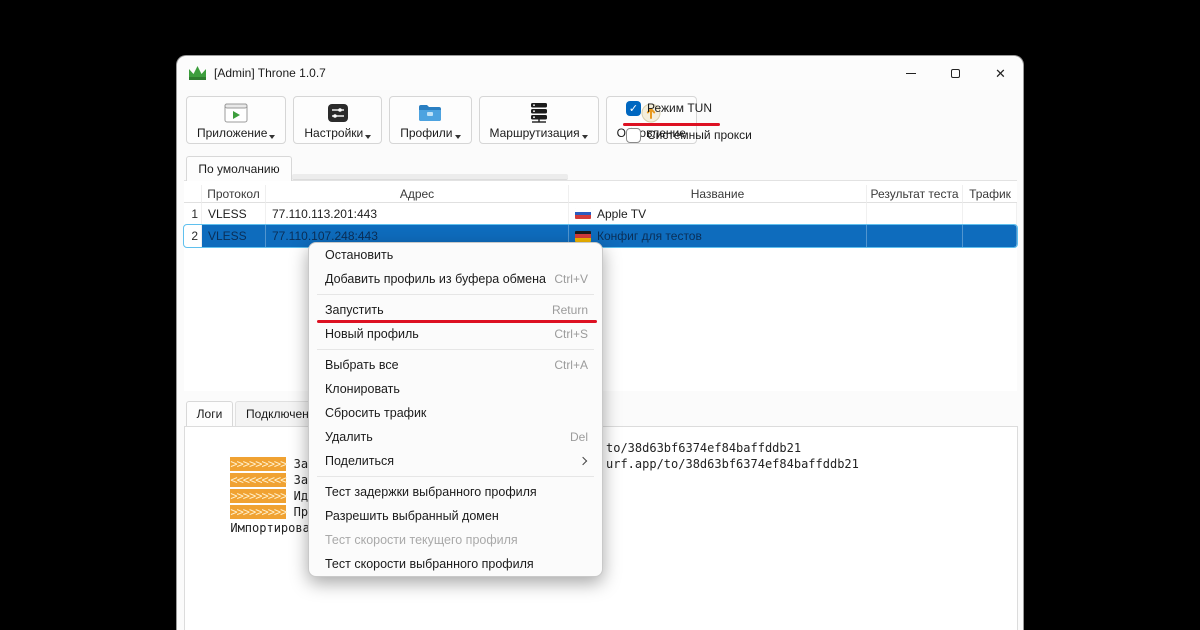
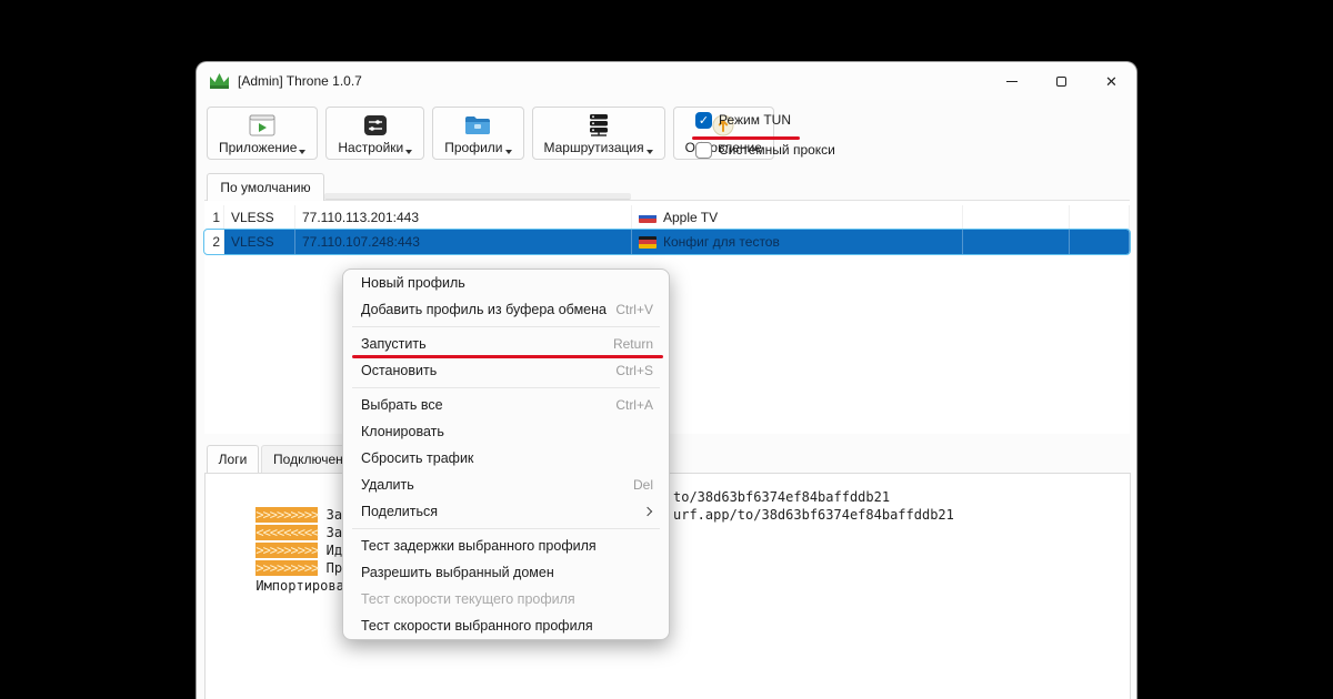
  [Admin] Throne 1.0.7
  ✕
  Приложение
  Настройки
  Профили
  Маршрутизация
  Оовление
  ✓
  Режим TUN
  Системный прокси
  По умолчанию
- Протокол
- Адрес
- Название
- Результат теста
- Трафик
  1
  VLESS
  77.110.113.201:443
  Apple TV
  2
  VLESS
  77.110.107.248:443
  Конфиг для тестов
  Логи
  Подключен
  to/38d63bf6374ef84baffddb21
  <<<<<<<<< За
  urf.app/to/38d63bf6374ef84baffddb21
  >>>>>>>>> Ид
  Импортирова
- Остановить
+ Новый профиль
  Добавить профиль из буфера обмена
  Ctrl+V
  Запустить
  Return
- Новый профиль
+ Остановить
  Ctrl+S
  Выбрать все
  Ctrl+A
  Клонировать
  Сбросить трафик
  Удалить
  Del
  Поделиться
  Тест задержки выбранного профиля
  Разрешить выбранный домен
  Тест скорости текущего профиля
  Тест скорости выбранного профиля
